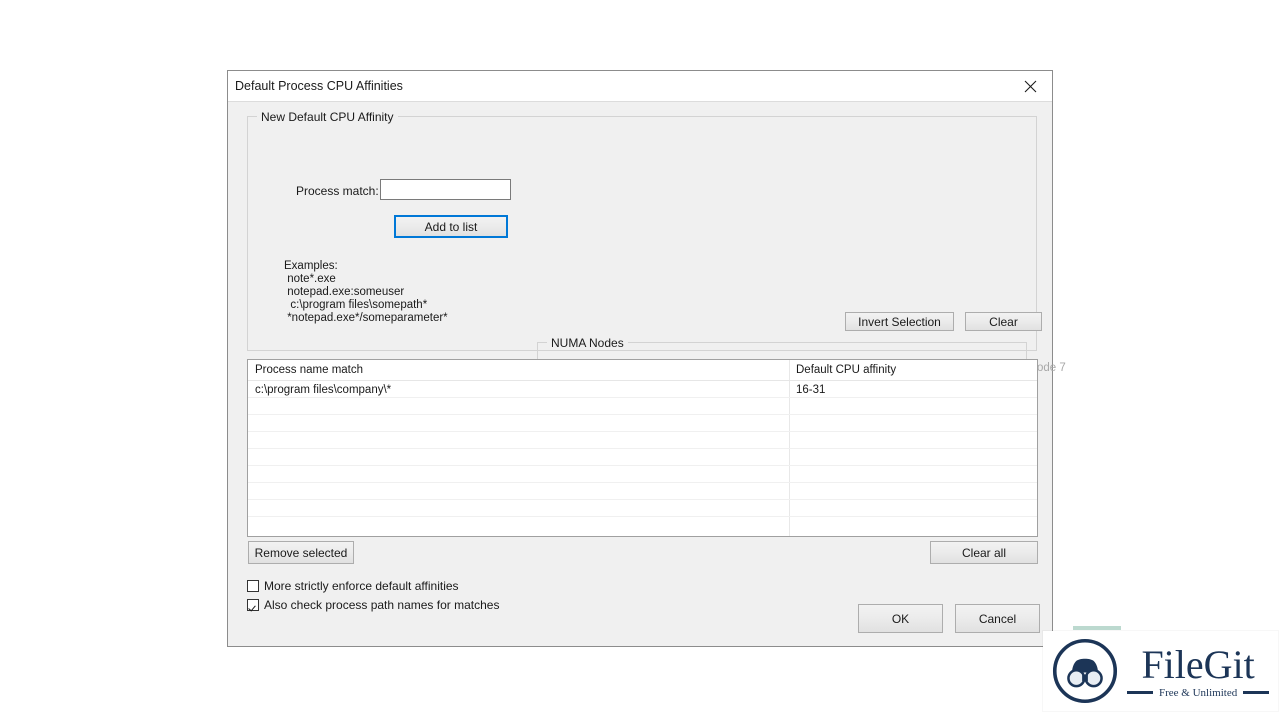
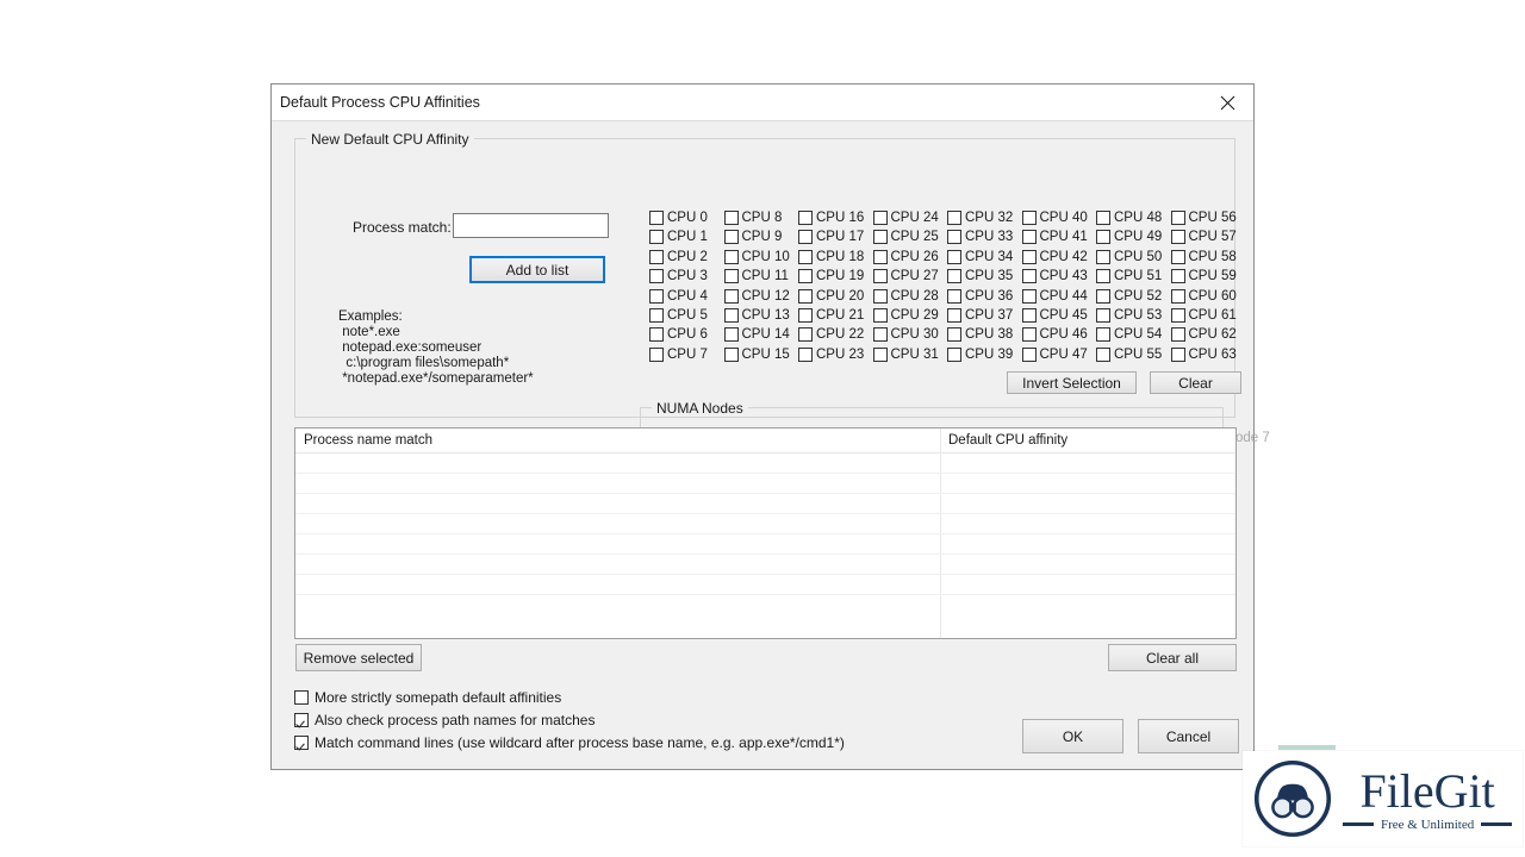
  Default Process CPU Affinities
  New Default CPU Affinity
  Process match:
  Add to list
  Examples:
  note*.exe
  notepad.exe:someuser
  c:\program files\somepath*
  *notepad.exe*/someparameter*
+ CPU 0
+ CPU 1
+ CPU 2
+ CPU 3
+ CPU 4
+ CPU 5
+ CPU 6
+ CPU 7
+ CPU 8
+ CPU 9
+ CPU 10
+ CPU 11
+ CPU 12
+ CPU 13
+ CPU 14
+ CPU 15
+ CPU 16
+ CPU 17
+ CPU 18
+ CPU 19
+ CPU 20
+ CPU 21
+ CPU 22
+ CPU 23
+ CPU 24
+ CPU 25
+ CPU 26
+ CPU 27
+ CPU 28
+ CPU 29
+ CPU 30
+ CPU 31
+ CPU 32
+ CPU 33
+ CPU 34
+ CPU 35
+ CPU 36
+ CPU 37
+ CPU 38
+ CPU 39
+ CPU 40
+ CPU 41
+ CPU 42
+ CPU 43
+ CPU 44
+ CPU 45
+ CPU 46
+ CPU 47
+ CPU 48
+ CPU 49
+ CPU 50
+ CPU 51
+ CPU 52
+ CPU 53
+ CPU 54
+ CPU 55
+ CPU 56
+ CPU 57
+ CPU 58
+ CPU 59
+ CPU 60
+ CPU 61
+ CPU 62
+ CPU 63
  Invert Selection
  Clear
  NUMA Nodes
  ode 7
  Process name match
  Default CPU affinity
- c:\program files\company\*
- 16-31
  Remove selected
  Clear all
- More strictly enforce default affinities
+ More strictly somepath default affinities
  Also check process path names for matches
+ Match command lines (use wildcard after process base name, e.g. app.exe*/cmd1*)
  OK
  Cancel
  FileGit
  Free & Unlimited
